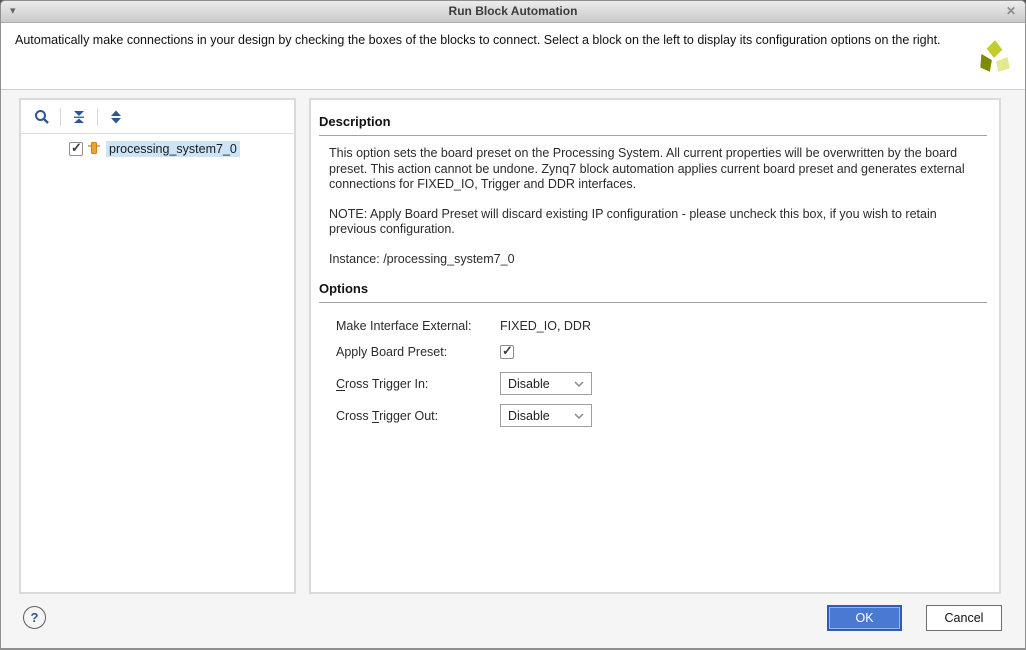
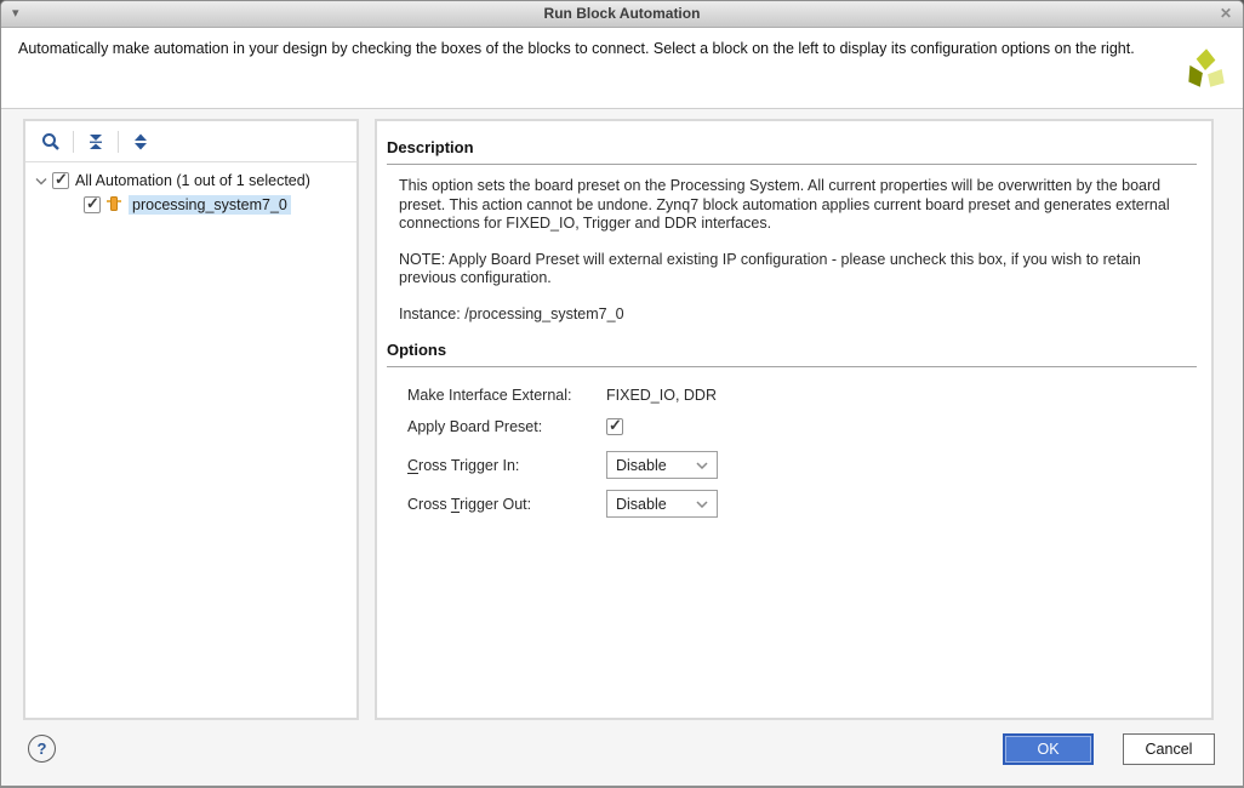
  ▾
  Run Block Automation
  ✕
- Automatically make connections in your design by checking the boxes of the blocks to connect. Select a block on the left to display its configuration options on the right.
+ Automatically make automation in your design by checking the boxes of the blocks to connect. Select a block on the left to display its configuration options on the right.
+ All Automation (1 out of 1 selected)
  processing_system7_0
  Description
  This option sets the board preset on the Processing System. All current properties will be overwritten by the board preset. This action cannot be undone. Zynq7 block automation applies current board preset and generates external connections for FIXED_IO, Trigger and DDR interfaces.
- NOTE: Apply Board Preset will discard existing IP configuration - please uncheck this box, if you wish to retain previous configuration.
+ NOTE: Apply Board Preset will external existing IP configuration - please uncheck this box, if you wish to retain previous configuration.
  Instance: /processing_system7_0
  Options
  Make Interface External:
  FIXED_IO, DDR
  Apply Board Preset:
  Cross Trigger In:
  Disable
  Cross Trigger Out:
  Disable
  ?
  OK
  Cancel
